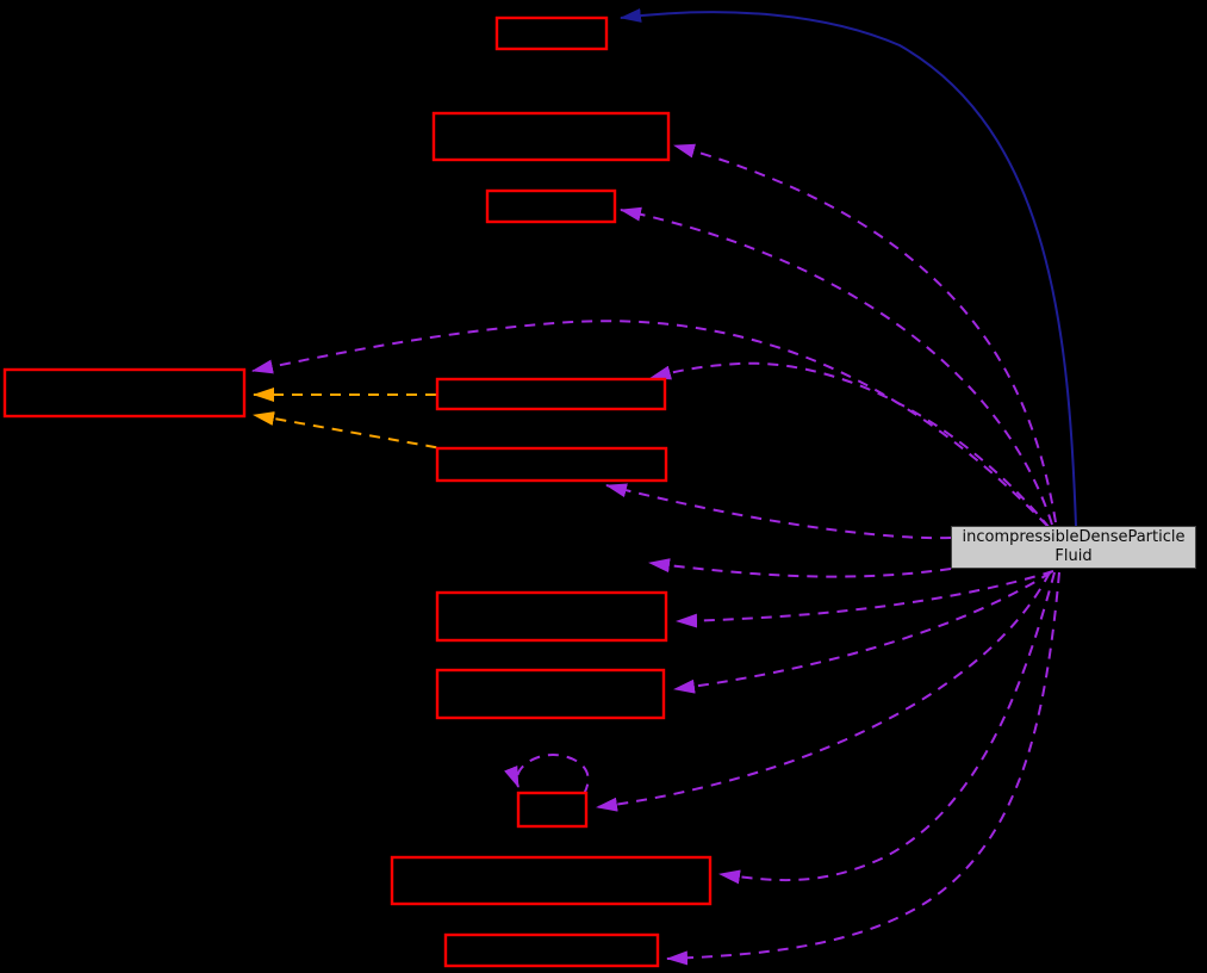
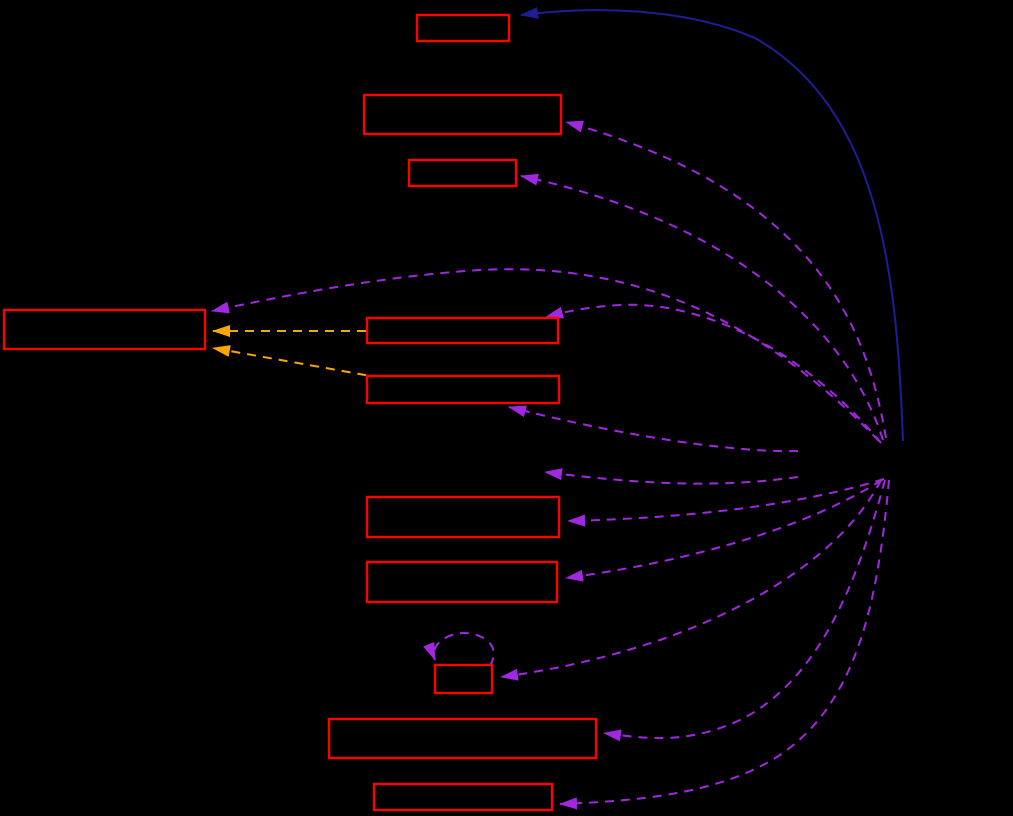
- incompressibleDenseParticle
- Fluid
